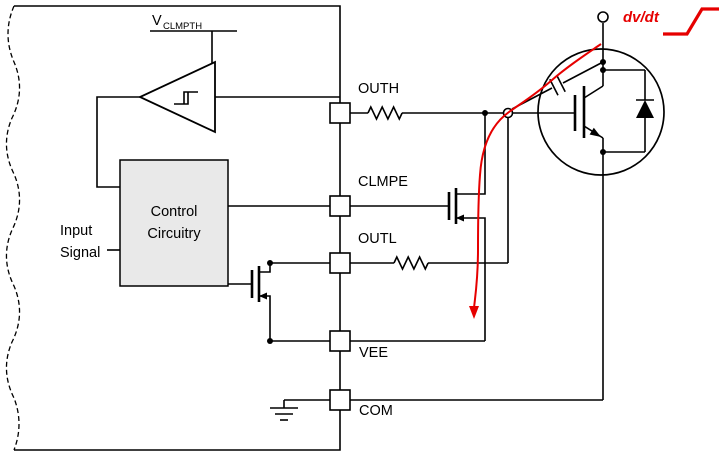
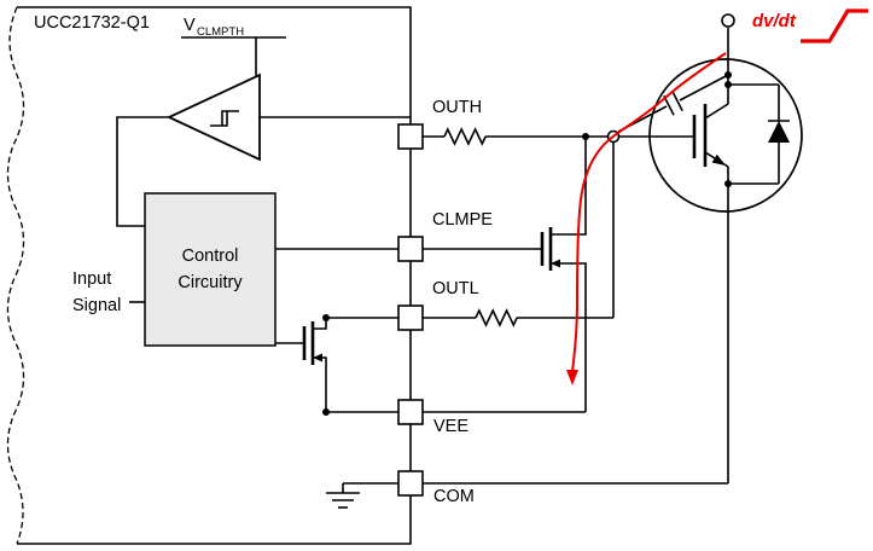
+ UCC21732-Q1
  V
  CLMPTH
  Control
  Circuitry
  Input
  Signal
  OUTH
  CLMPE
  OUTL
  VEE
  COM
  dv/dt
